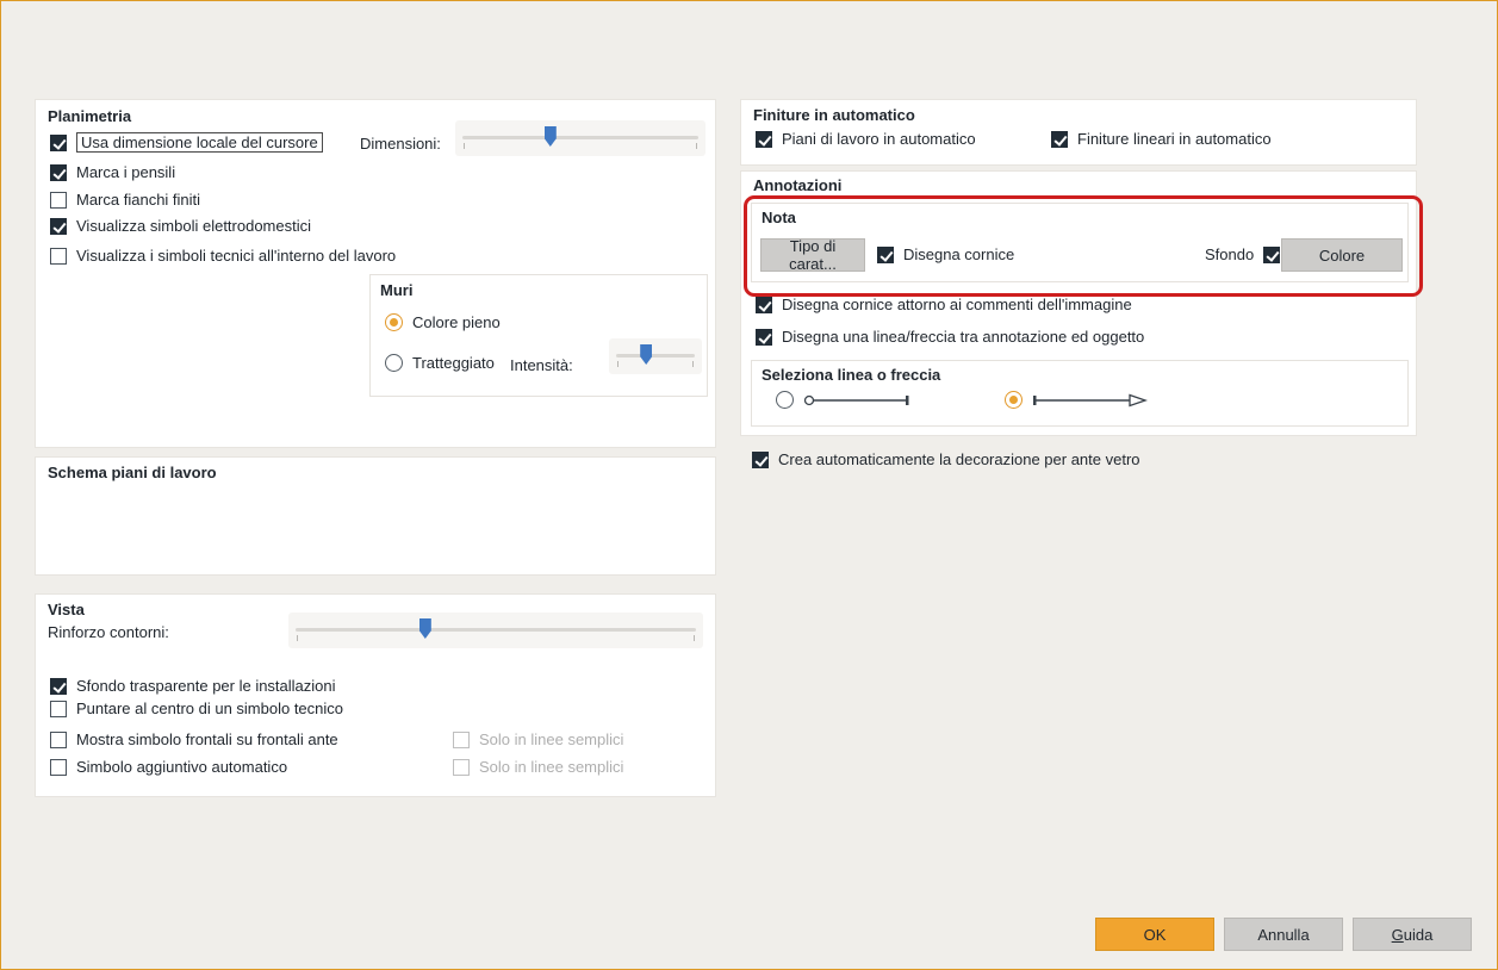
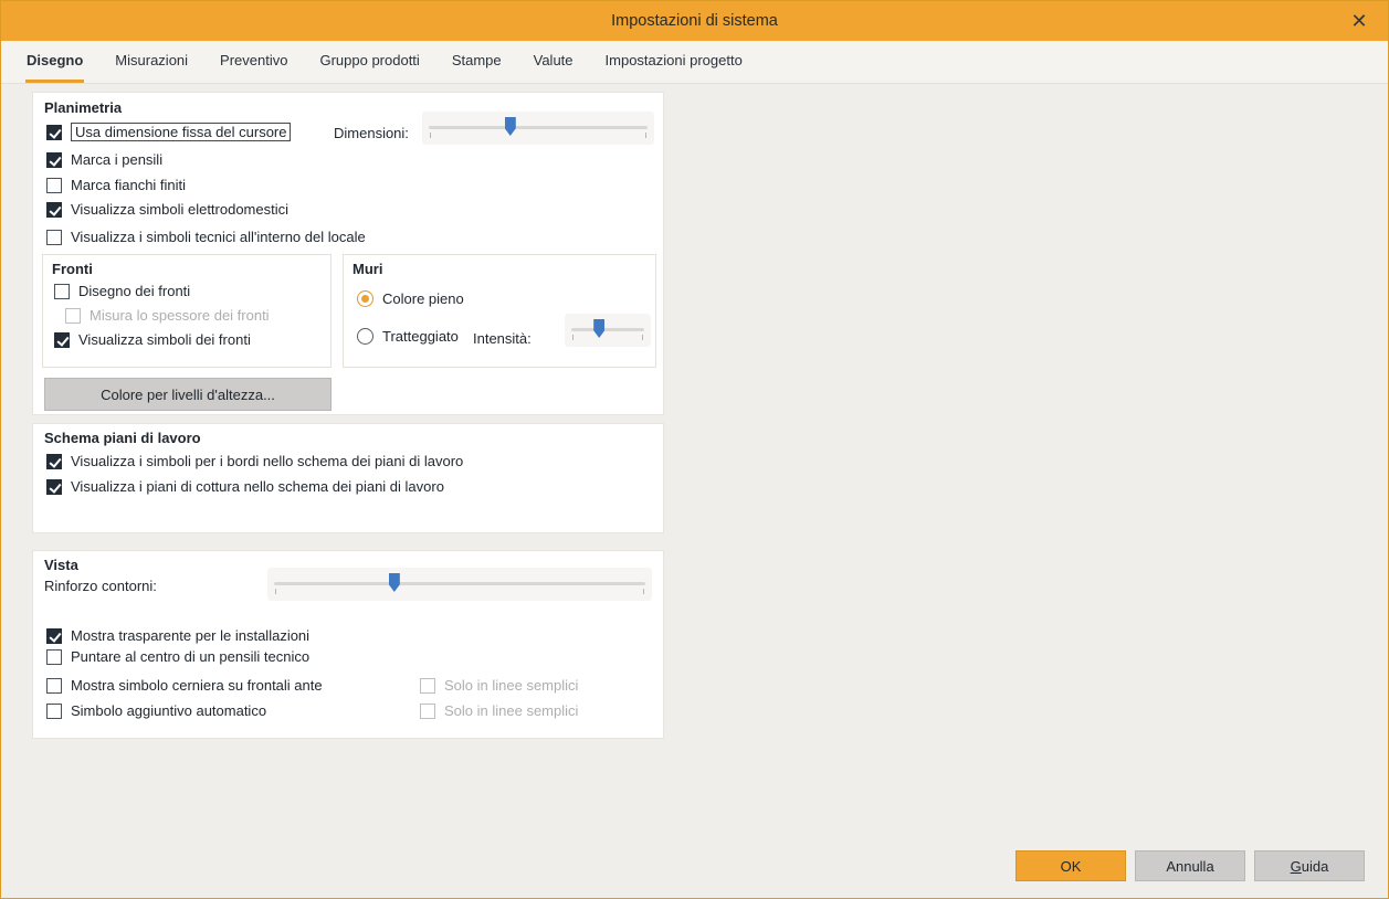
+ Impostazioni di sistema
+ ✕
+ Disegno
+ Misurazioni
+ Preventivo
+ Gruppo prodotti
+ Stampe
+ Valute
+ Impostazioni progetto
  Planimetria
- Usa dimensione locale del cursore
+ Usa dimensione fissa del cursore
  Dimensioni:
  Marca i pensili
  Marca fianchi finiti
  Visualizza simboli elettrodomestici
- Visualizza i simboli tecnici all'interno del lavoro
+ Visualizza i simboli tecnici all'interno del locale
+ Fronti
+ Disegno dei fronti
+ Misura lo spessore dei fronti
+ Visualizza simboli dei fronti
  Muri
  Colore pieno
  Tratteggiato
  Intensità:
+ Colore per livelli d'altezza...
  Schema piani di lavoro
+ Visualizza i simboli per i bordi nello schema dei piani di lavoro
+ Visualizza i piani di cottura nello schema dei piani di lavoro
  Vista
  Rinforzo contorni:
- Sfondo trasparente per le installazioni
+ Mostra trasparente per le installazioni
- Puntare al centro di un simbolo tecnico
+ Puntare al centro di un pensili tecnico
- Mostra simbolo frontali su frontali ante
+ Mostra simbolo cerniera su frontali ante
  Solo in linee semplici
  Simbolo aggiuntivo automatico
  Solo in linee semplici
- Finiture in automatico
- Piani di lavoro in automatico
- Finiture lineari in automatico
- Annotazioni
- Nota
- Tipo di carat...
- Disegna cornice
- Sfondo
- Colore
- Disegna cornice attorno ai commenti dell'immagine
- Disegna una linea/freccia tra annotazione ed oggetto
- Seleziona linea o freccia
- Crea automaticamente la decorazione per ante vetro
  OK
  Annulla
  G
  uida
